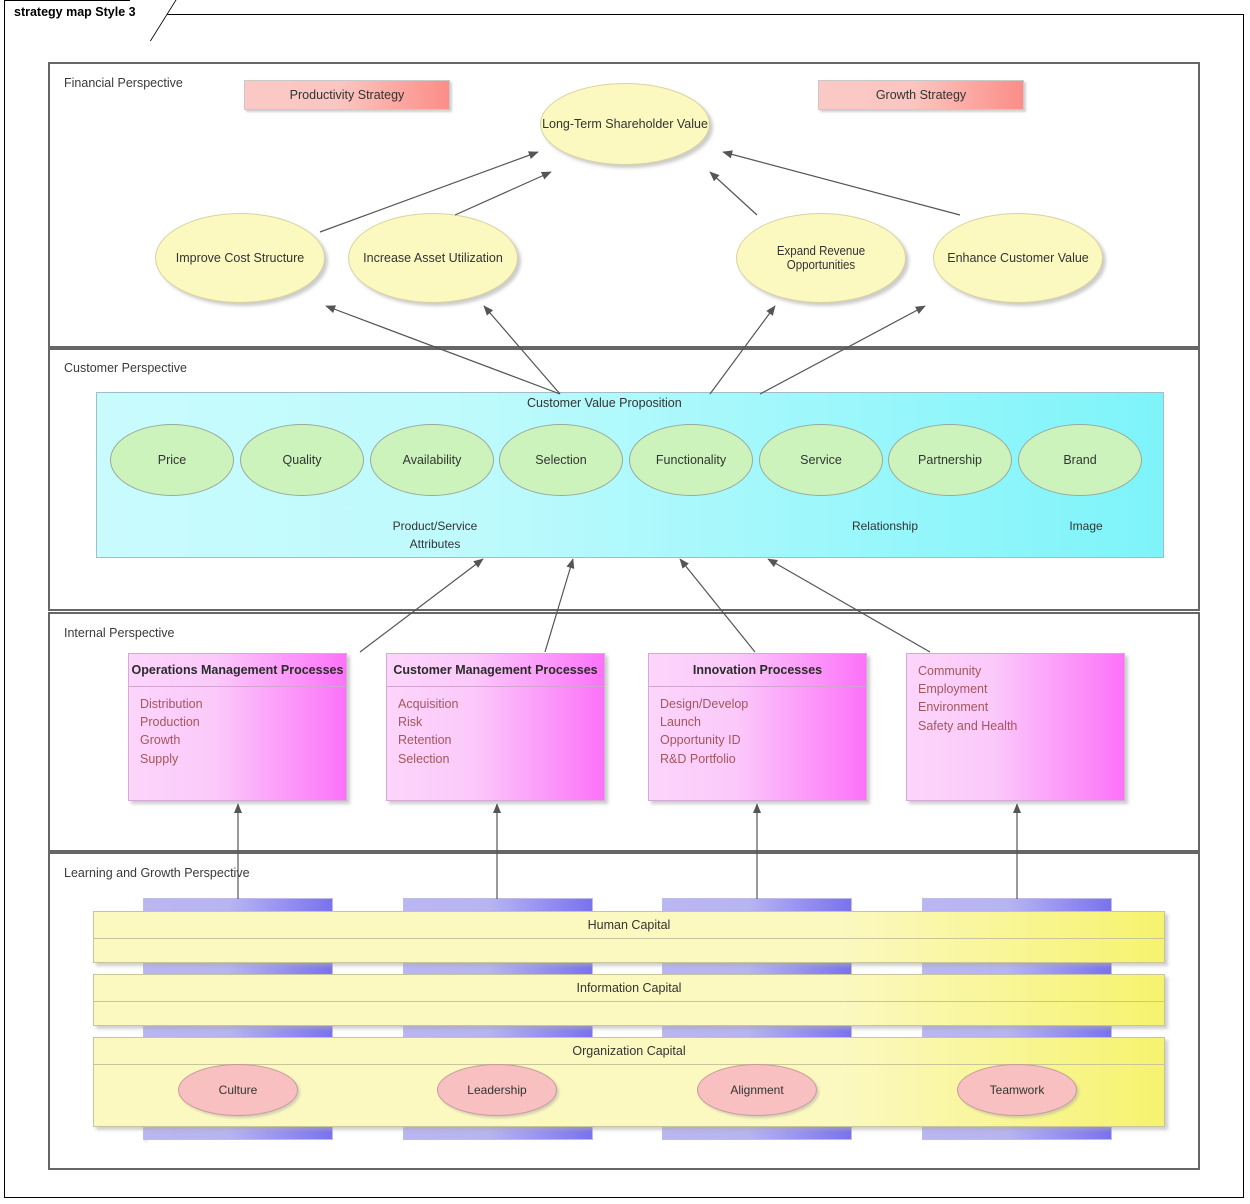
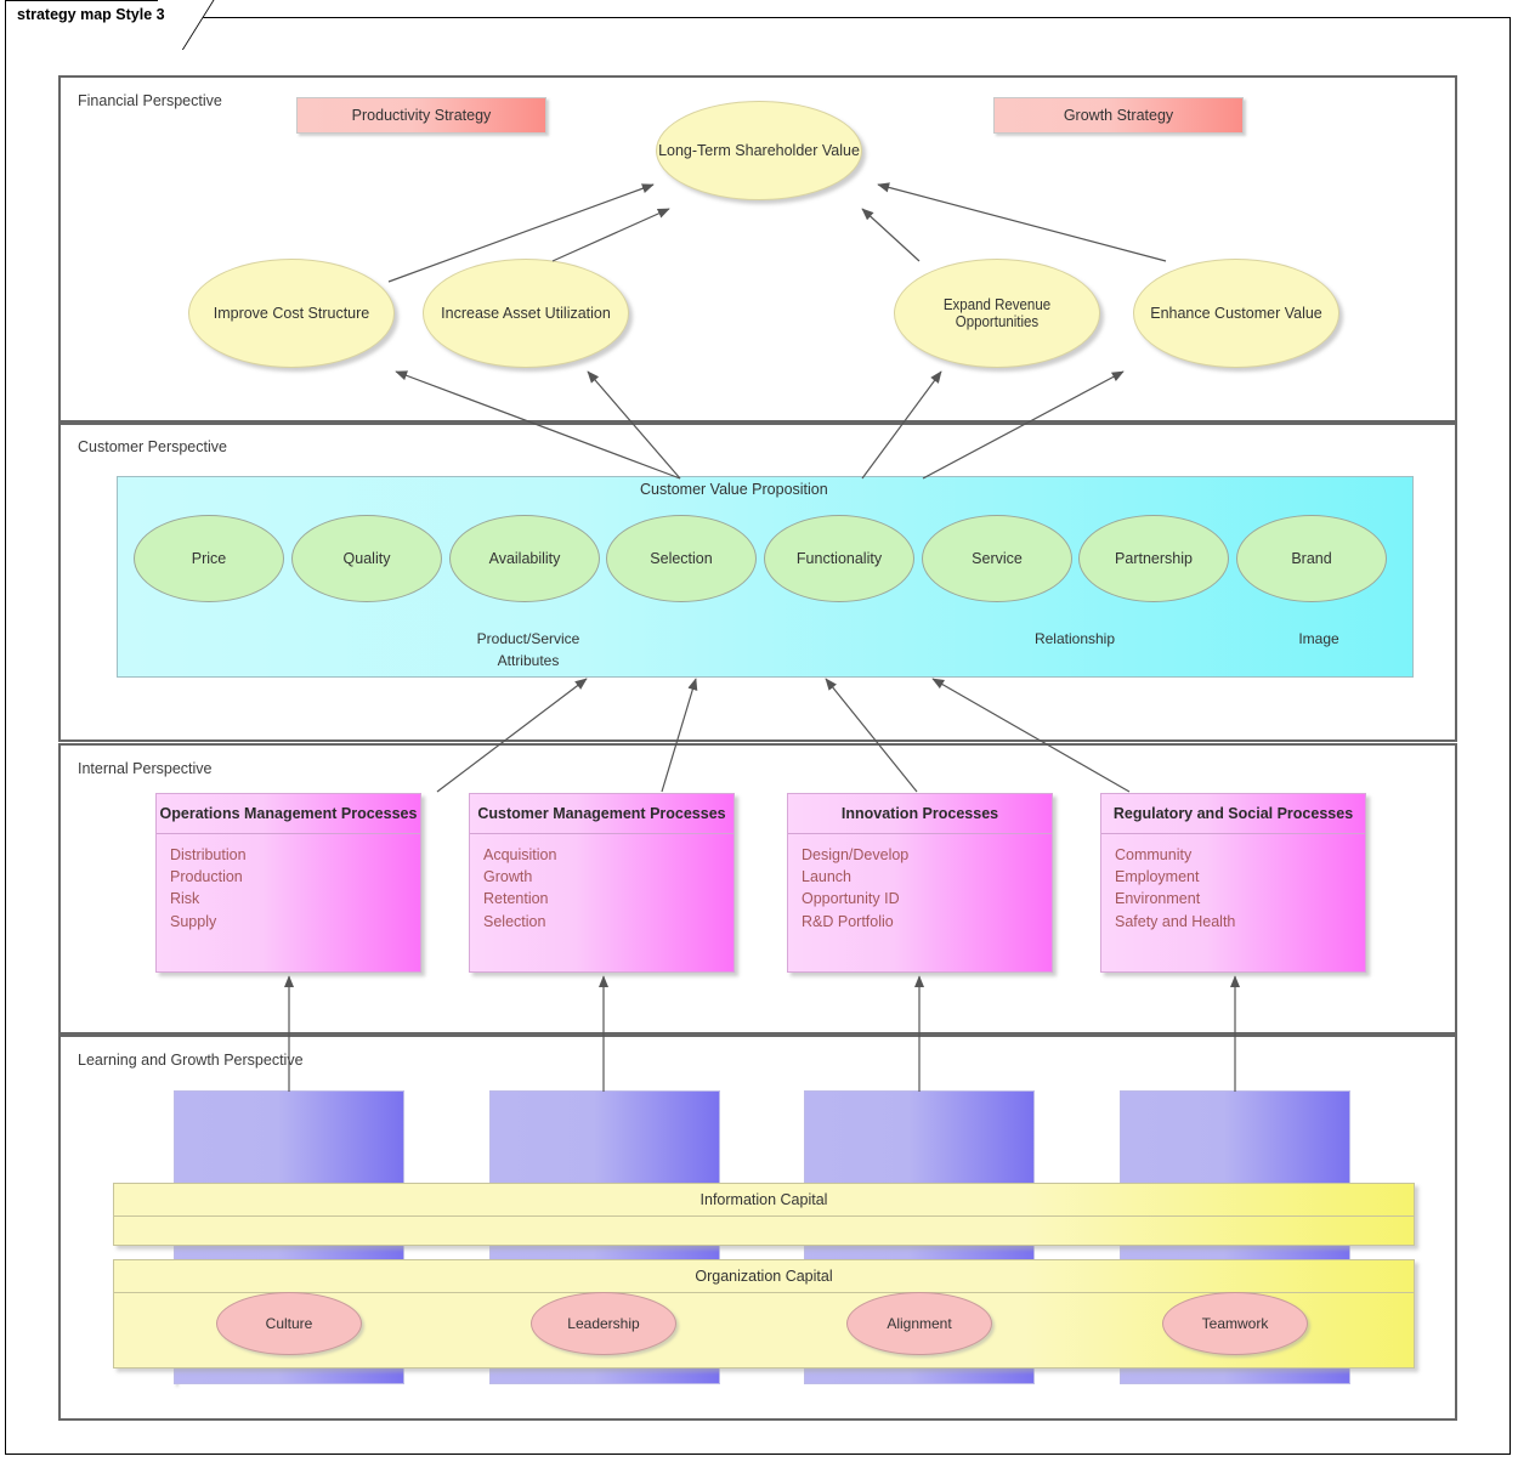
  strategy map Style 3
  Financial Perspective
  Productivity Strategy
  Growth Strategy
  Long-Term Shareholder Value
  Improve Cost Structure
  Increase Asset Utilization
  Expand Revenue Opportunities
  Enhance Customer Value
  Customer Perspective
  Customer Value Proposition
  Price
  Quality
  Availability
  Selection
  Functionality
  Service
  Partnership
  Brand
  Product/Service
  Attributes
  Relationship
  Image
  Internal Perspective
  Operations Management Processes
  Distribution
  Production
- Growth
+ Risk
  Supply
  Customer Management Processes
  Acquisition
- Risk
+ Growth
  Retention
  Selection
  Innovation Processes
  Design/Develop
  Launch
  Opportunity ID
  R&D Portfolio
+ Regulatory and Social Processes
  Community
  Employment
  Environment
  Safety and Health
  Learning and Growth Perspective
- Human Capital
  Information Capital
  Organization Capital
  Culture
  Leadership
  Alignment
  Teamwork
